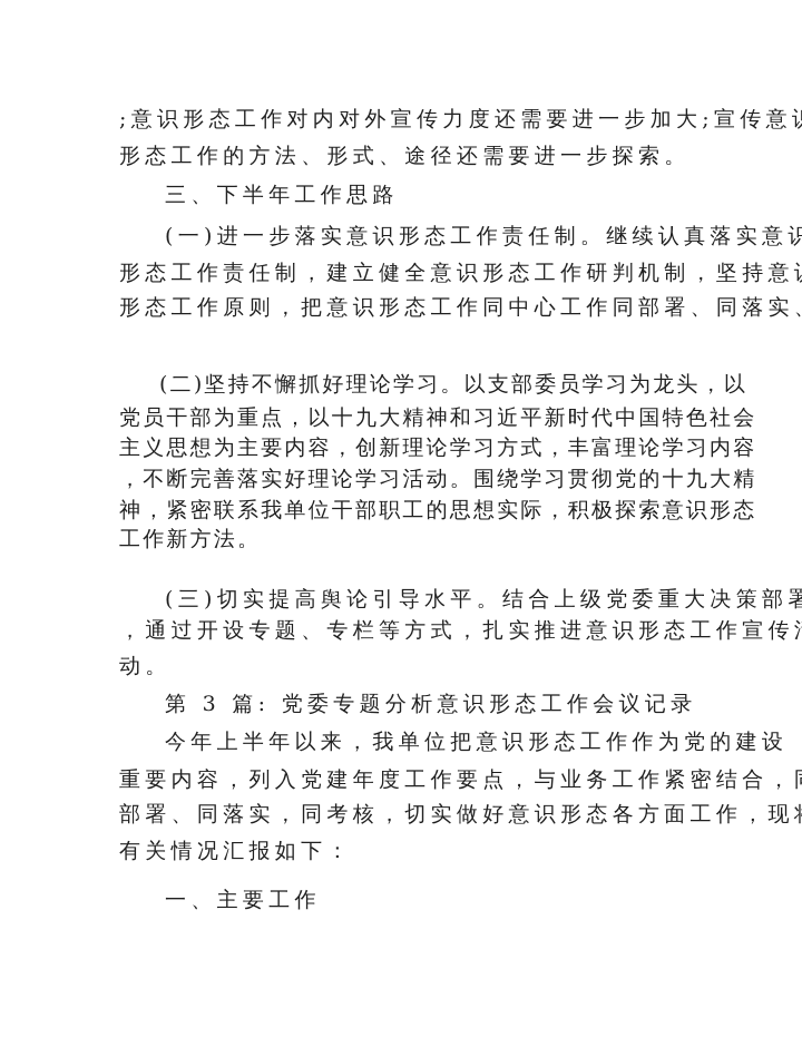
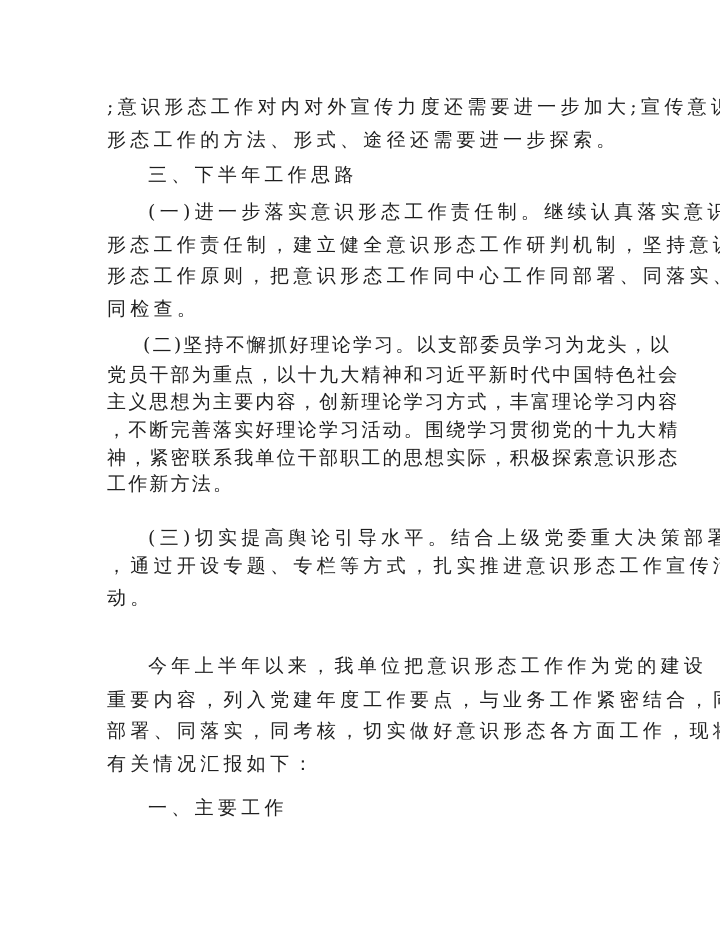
  ;意识形态工作对内对外宣传力度还需要进一步加大;宣传意
  形态工作的方法、形式、途径还需要进一步探索。
  三、下半年工作思路
  (一)进一步落实意识形态工作责任制。继续认真落实意识
  形态工作责任制，建立健全意识形态工作研判机制，坚持意
  形态工作原则，把意识形态工作同中心工作同部署、同落实
+ 同检查。
  (二)坚持不懈抓好理论学习。以支部委员学习为龙头，以
  党员干部为重点，以十九大精神和习近平新时代中国特色社会
  主义思想为主要内容，创新理论学习方式，丰富理论学习内容
  ，不断完善落实好理论学习活动。围绕学习贯彻党的十九大精
  神，紧密联系我单位干部职工的思想实际，积极探索意识形态
  工作新方法。
  (三)切实提高舆论引导水平。结合上级党委重大决策部署
  ，通过开设专题、专栏等方式，扎实推进意识形态工作宣传
  动。
- 第 3 篇: 党委专题分析意识形态工作会议记录
  今年上半年以来，我单位把意识形态工作作为党的建设
  重要内容，列入党建年度工作要点，与业务工作紧密结合，
  部署、同落实，同考核，切实做好意识形态各方面工作，现
  有关情况汇报如下：
  一、主要工作
